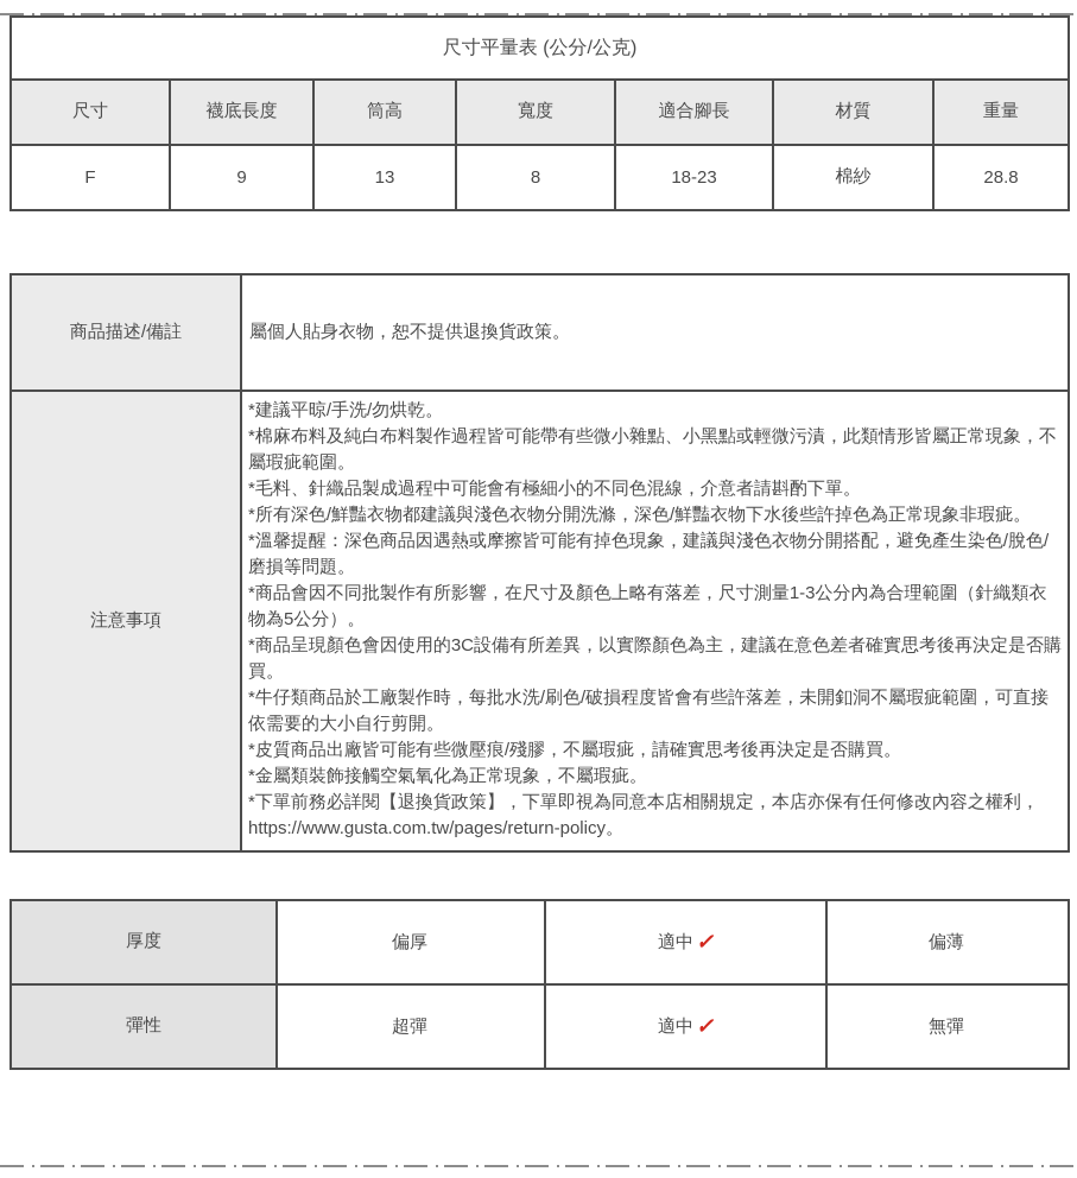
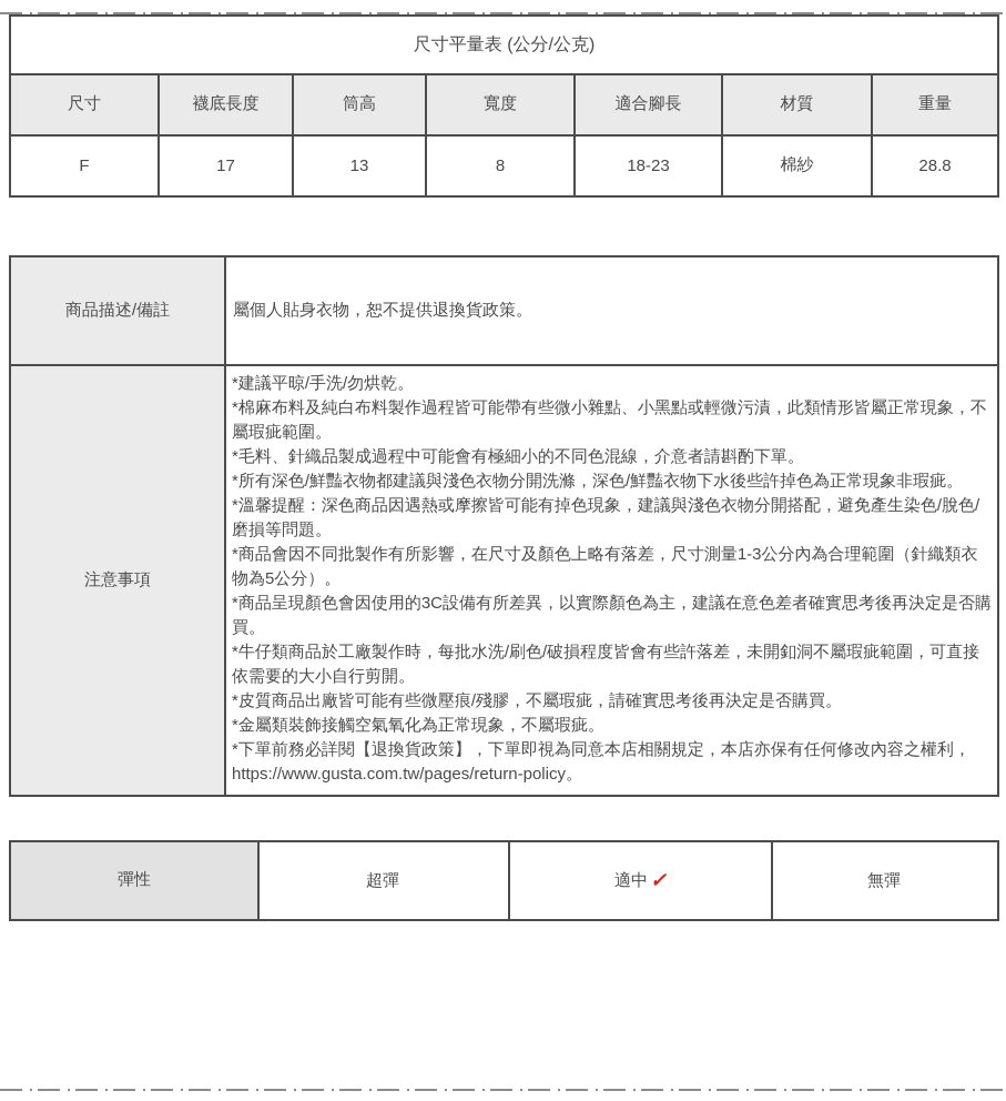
  尺寸平量表 (公分/公克)
  尺寸	襪底長度	筒高	寬度	適合腳長	材質	重量
- F	9	13	8	18-23	棉紗	28.8
+ F	17	13	8	18-23	棉紗	28.8
  商品描述/備註	屬個人貼身衣物，恕不提供退換貨政策。
  注意事項	*建議平晾/手洗/勿烘乾。 *棉麻布料及純白布料製作過程皆可能帶有些微小雜點、小黑點或輕微污漬，此類情形皆屬正常現象，不屬瑕疵範圍。 *毛料、針織品製成過程中可能會有極細小的不同色混線，介意者請斟酌下單。 *所有深色/鮮豔衣物都建議與淺色衣物分開洗滌，深色/鮮豔衣物下水後些許掉色為正常現象非瑕疵。 *溫馨提醒：深色商品因遇熱或摩擦皆可能有掉色現象，建議與淺色衣物分開搭配，避免產生染色/脫色/磨損等問題。 *商品會因不同批製作有所影響，在尺寸及顏色上略有落差，尺寸測量1-3公分內為合理範圍（針織類衣物為5公分）。 *商品呈現顏色會因使用的3C設備有所差異，以實際顏色為主，建議在意色差者確實思考後再決定是否購買。 *牛仔類商品於工廠製作時，每批水洗/刷色/破損程度皆會有些許落差，未開釦洞不屬瑕疵範圍，可直接依需要的大小自行剪開。 *皮質商品出廠皆可能有些微壓痕/殘膠，不屬瑕疵，請確實思考後再決定是否購買。 *金屬類裝飾接觸空氣氧化為正常現象，不屬瑕疵。 *下單前務必詳閱【退換貨政策】，下單即視為同意本店相關規定，本店亦保有任何修改內容之權利，https://www.gusta.com.tw/pages/return-policy。
- 厚度	偏厚	適中✓	偏薄
  彈性	超彈	適中✓	無彈
